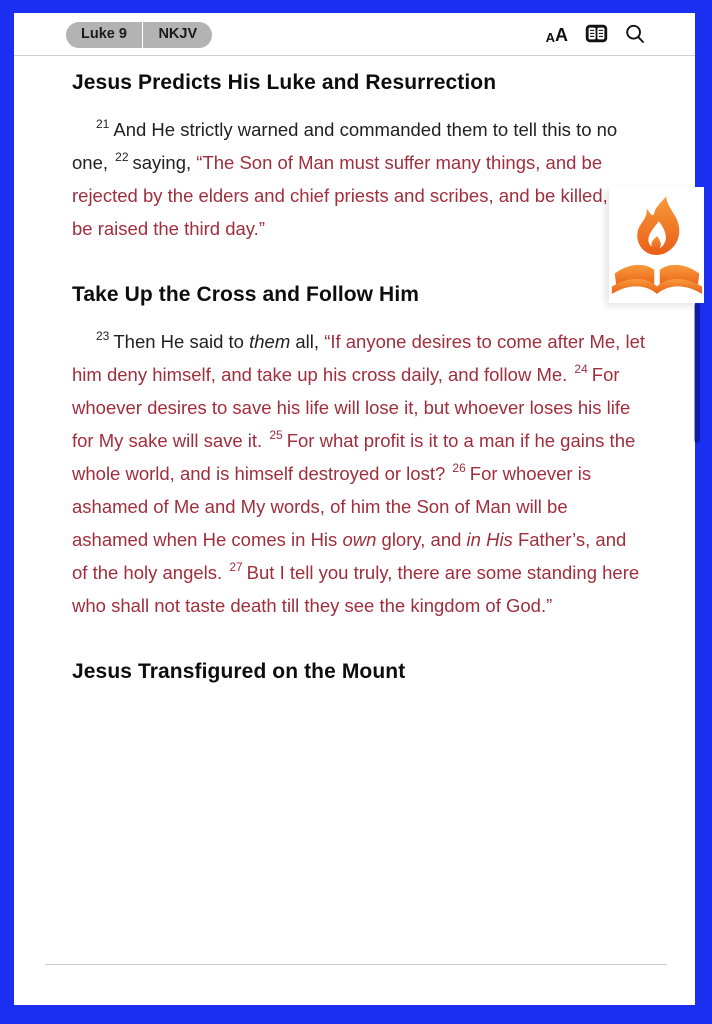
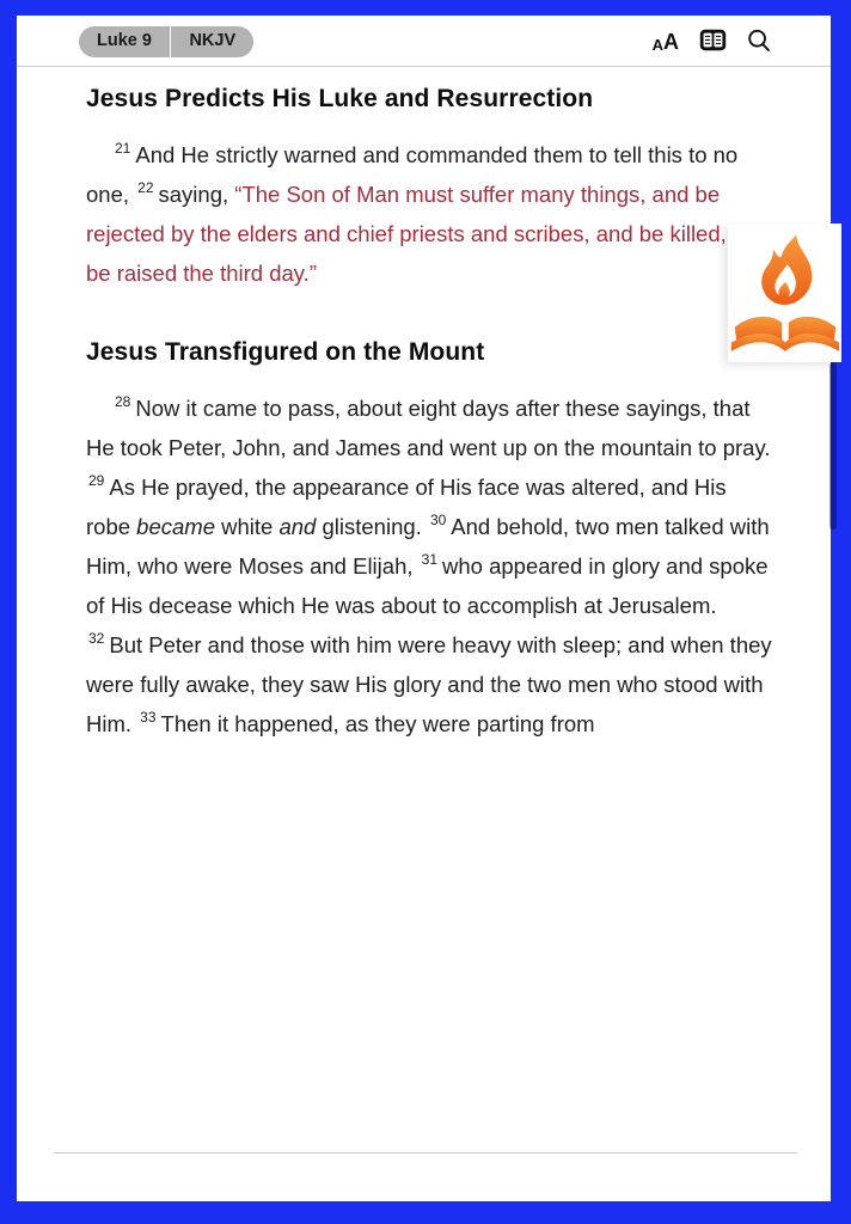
  Luke 9
  NKJV
  A
  A
  Jesus Predicts His Luke and Resurrection
  21 And He strictly warned and commanded them to tell this to no one, 22 saying, “The Son of Man must suffer many things, and be rejected by the elders and chief priests and scribes, and be killed, be raised the third day.”
- Take Up the Cross and Follow Him
- 23 Then He said to them all, “If anyone desires to come after Me, let him deny himself, and take up his cross daily, and follow Me. 24 For whoever desires to save his life will lose it, but whoever loses his life for My sake will save it. 25 For what profit is it to a man if he gains the whole world, and is himself destroyed or lost? 26 For whoever is ashamed of Me and My words, of him the Son of Man will be ashamed when He comes in His own glory, and in His Father’s, and of the holy angels. 27 But I tell you truly, there are some standing here who shall not taste death till they see the kingdom of God.”
  Jesus Transfigured on the Mount
+ 28 Now it came to pass, about eight days after these sayings, that He took Peter, John, and James and went up on the mountain to pray. 29 As He prayed, the appearance of His face was altered, and His robe became white and glistening. 30 And behold, two men talked with Him, who were Moses and Elijah, 31 who appeared in glory and spoke of His decease which He was about to accomplish at Jerusalem. 32 But Peter and those with him were heavy with sleep; and when they were fully awake, they saw His glory and the two men who stood with Him. 33 Then it happened, as they were parting from
